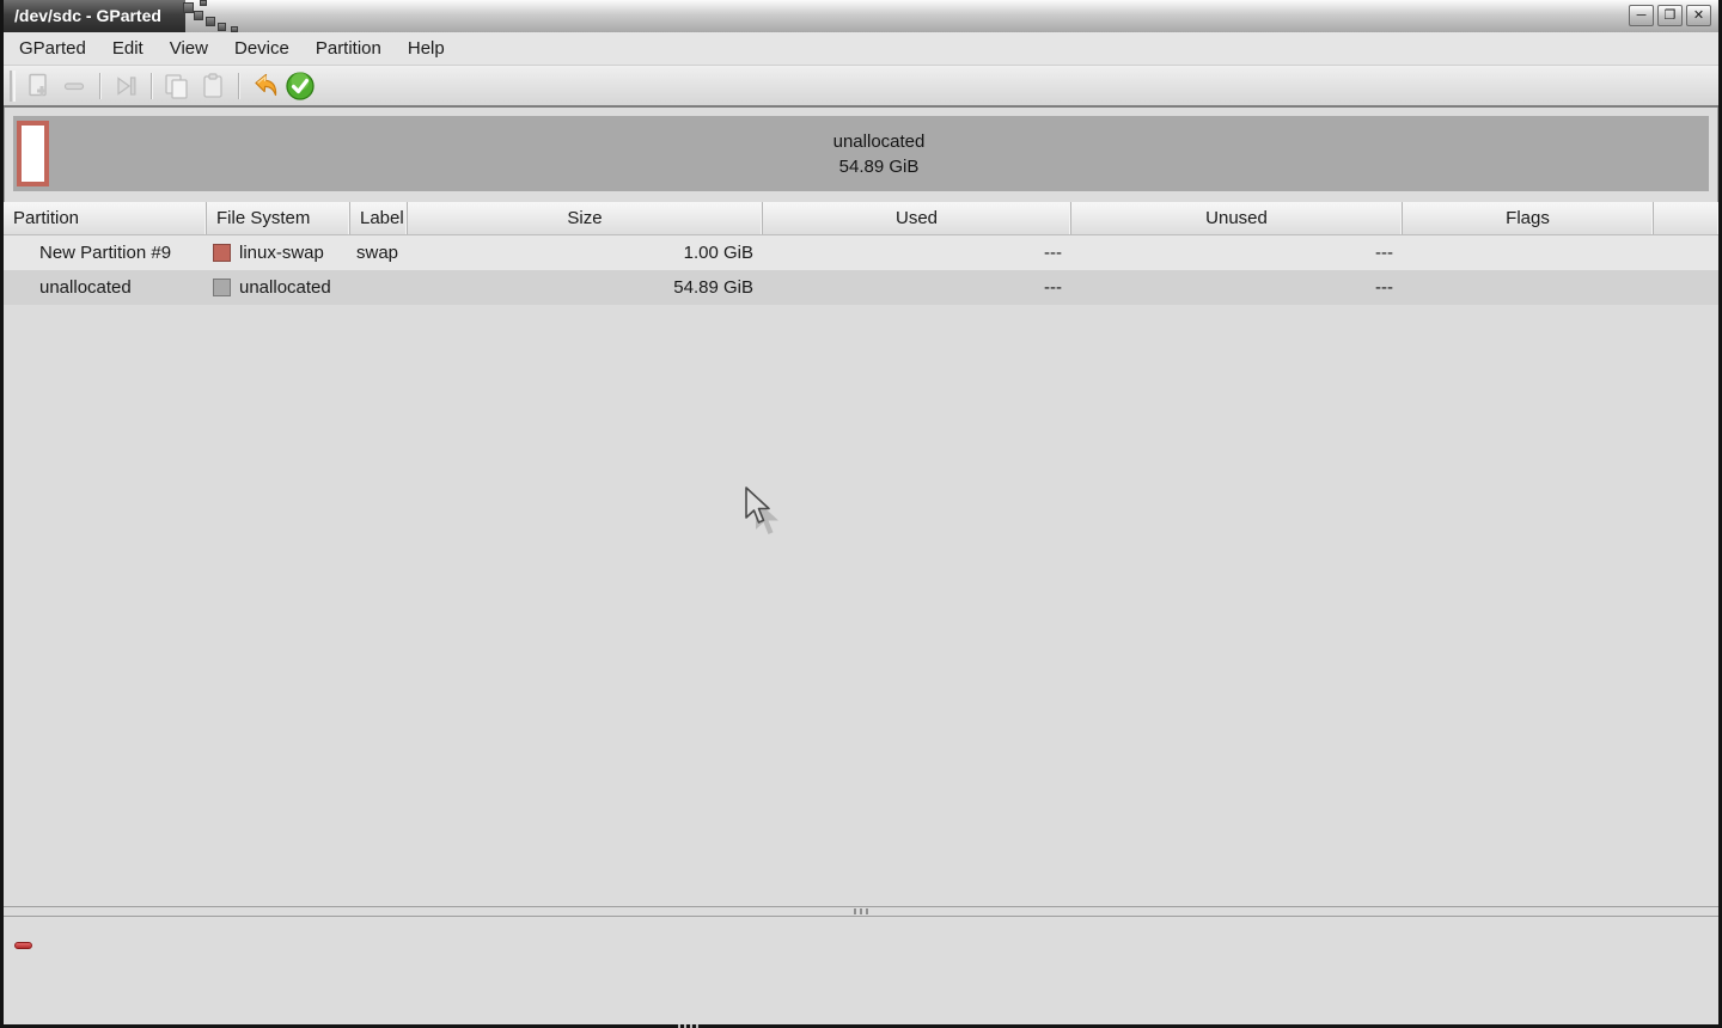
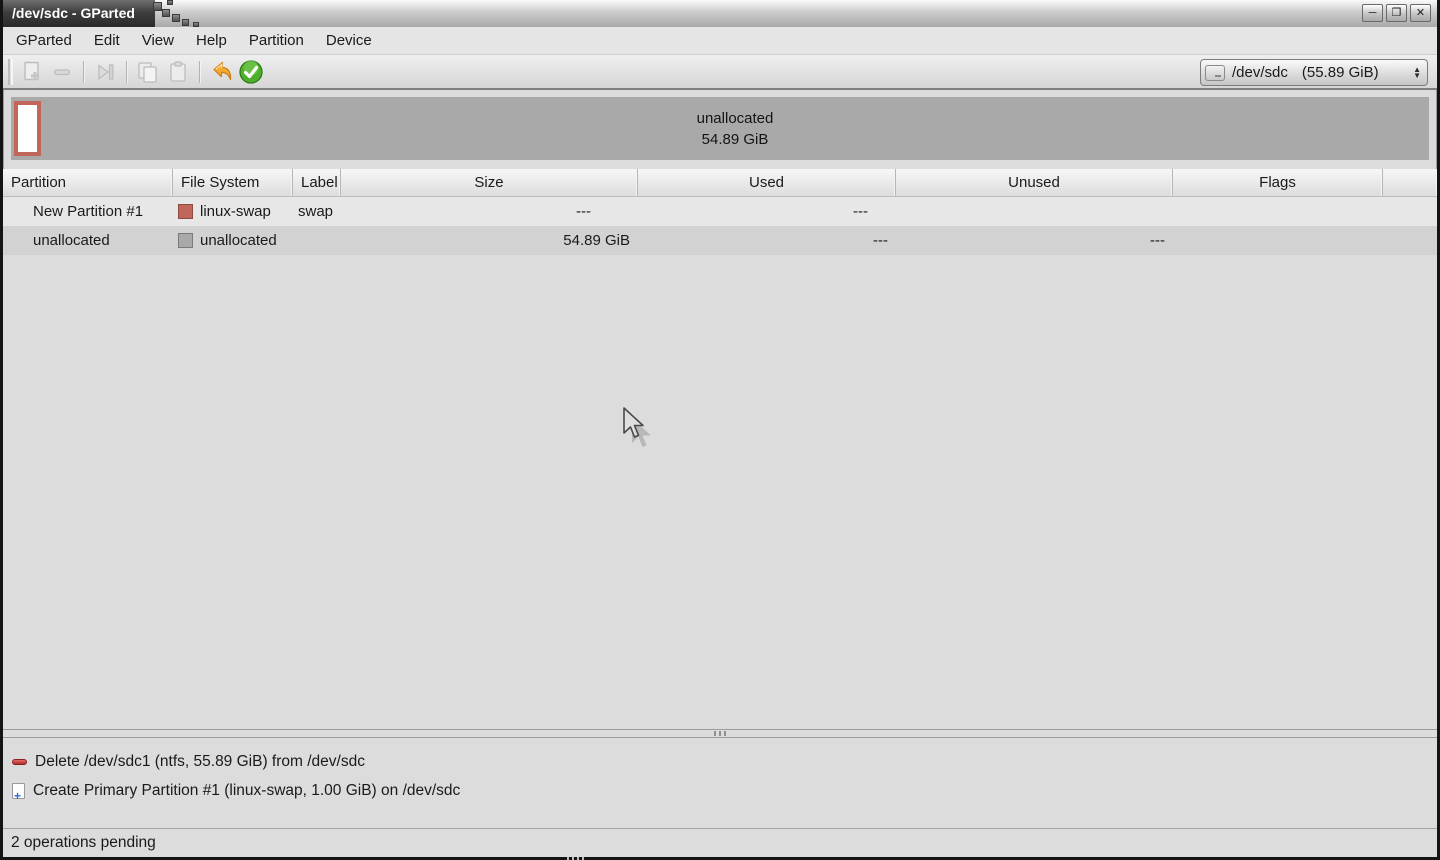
  /dev/sdc - GParted
  ─
  ❐
  ✕
  GParted
  Edit
  View
- Device
+ Help
  Partition
- Help
+ Device
+ /dev/sdc
+ (55.89 GiB)
+ ▲
+ ▼
  unallocated
  54.89 GiB
  Partition
  File System
  Label
  Size
  Used
  Unused
  Flags
- New Partition #9
+ New Partition #1
  linux-swap
  swap
- 1.00 GiB
  ---
  ---
  unallocated
  unallocated
  54.89 GiB
  ---
  ---
+ Delete /dev/sdc1 (ntfs, 55.89 GiB) from /dev/sdc
+ +
+ Create Primary Partition #1 (linux-swap, 1.00 GiB) on /dev/sdc
+ 2 operations pending
